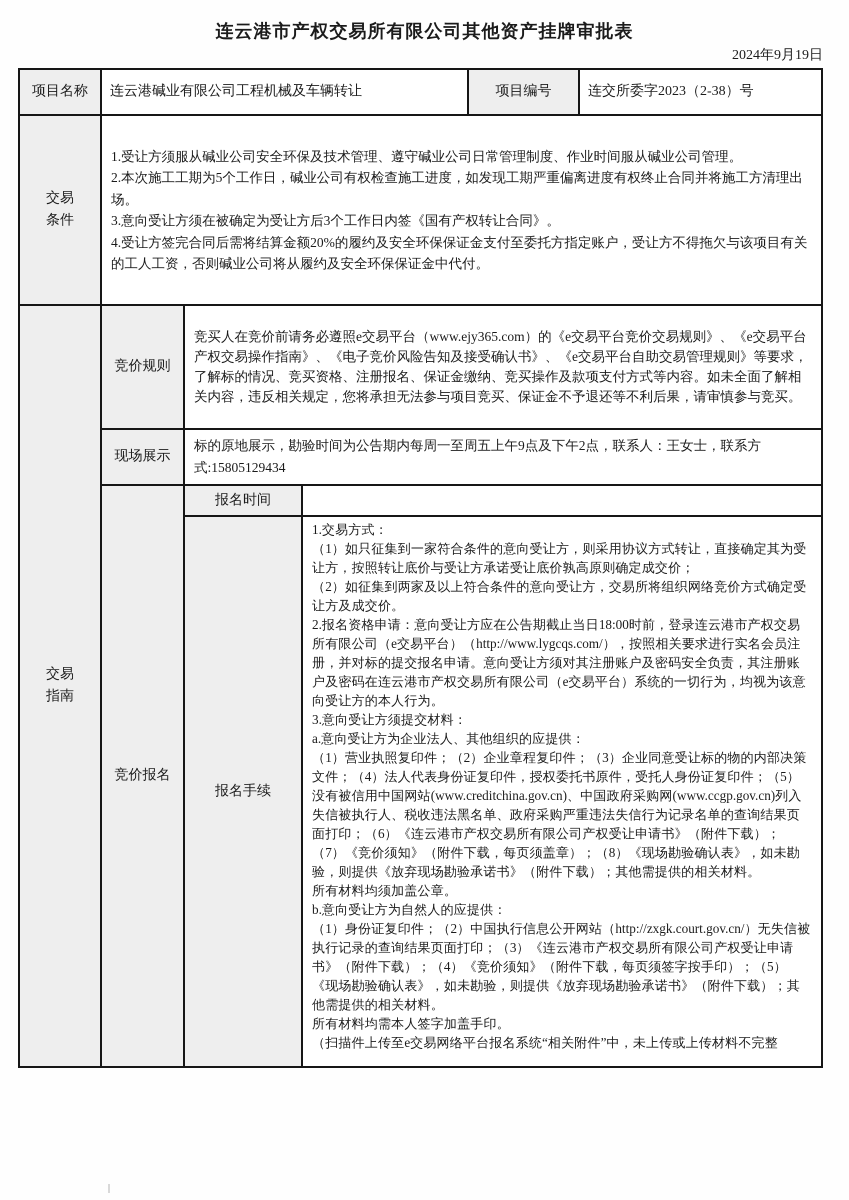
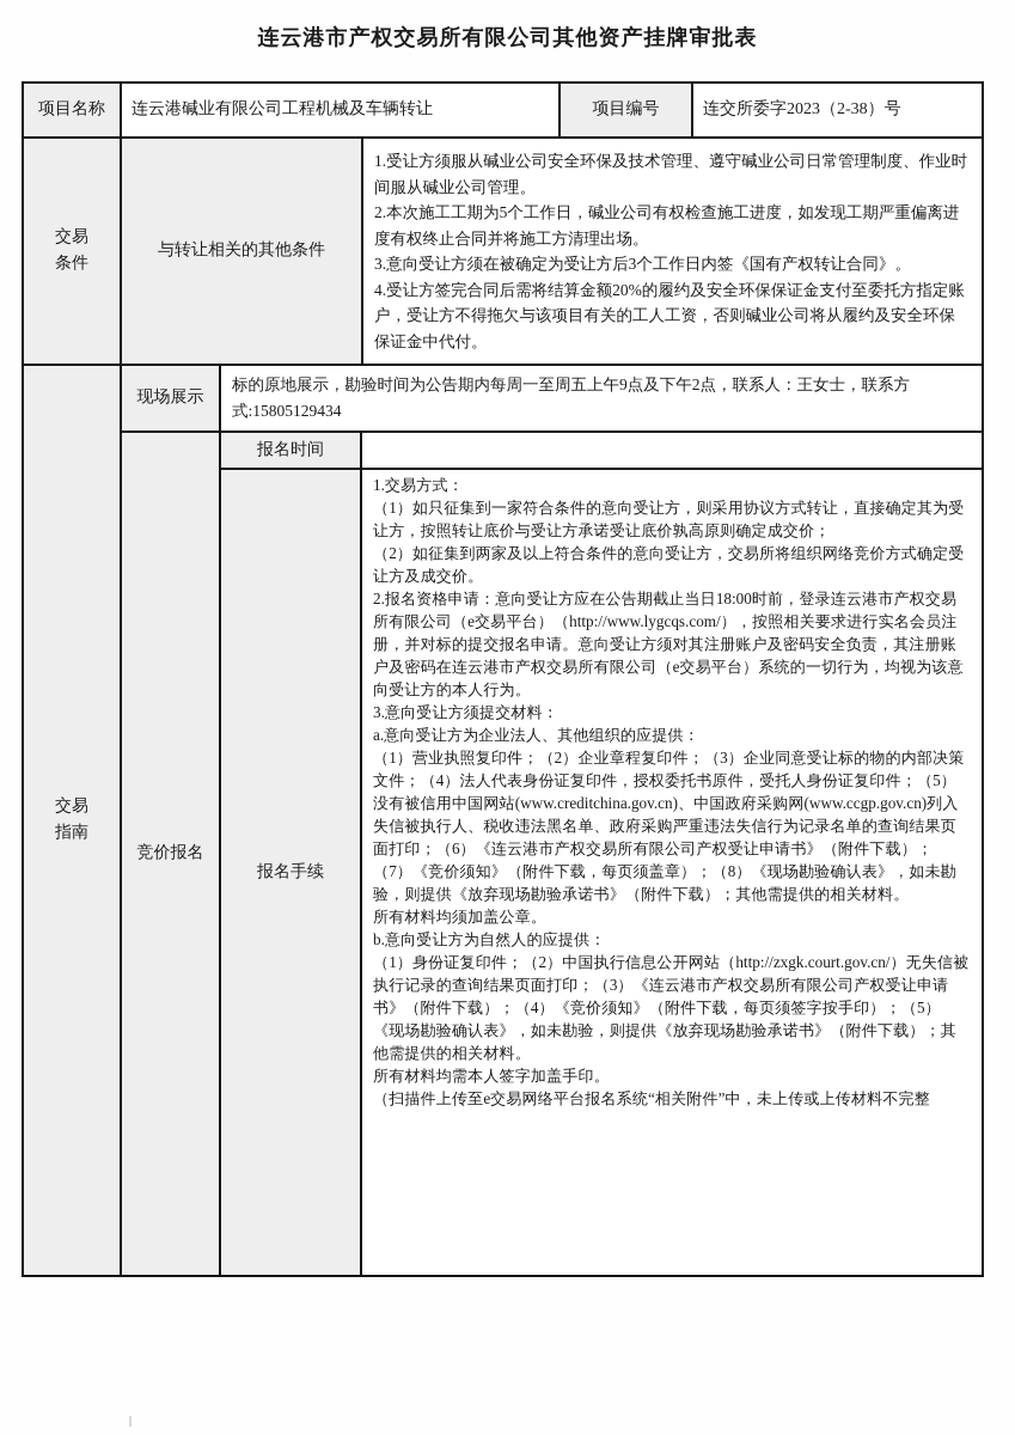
  连云港市产权交易所有限公司其他资产挂牌审批表
- 2024年9月19日
  项目名称
  连云港碱业有限公司工程机械及车辆转让
  项目编号
  连交所委字2023（2-38）号
  交易
  条件
+ 与转让相关的其他条件
  1.受让方须服从碱业公司安全环保及技术管理、遵守碱业公司日常管理制度、作业时间服从碱业公司管理。
  2.本次施工工期为5个工作日，碱业公司有权检查施工进度，如发现工期严重偏离进度有权终止合同并将施工方清理出场。
  3.意向受让方须在被确定为受让方后3个工作日内签《国有产权转让合同》。
  4.受让方签完合同后需将结算金额20%的履约及安全环保保证金支付至委托方指定账户，受让方不得拖欠与该项目有关的工人工资，否则碱业公司将从履约及安全环保保证金中代付。
  交易
  指南
- 竞价规则
- 竞买人在竞价前请务必遵照e交易平台（www.ejy365.com）的《e交易平台竞价交易规则》、《e交易平台产权交易操作指南》、《电子竞价风险告知及接受确认书》、《e交易平台自助交易管理规则》等要求，了解标的情况、竞买资格、注册报名、保证金缴纳、竞买操作及款项支付方式等内容。如未全面了解相关内容，违反相关规定，您将承担无法参与项目竞买、保证金不予退还等不利后果，请审慎参与竞买。
  现场展示
  标的原地展示，勘验时间为公告期内每周一至周五上午9点及下午2点，联系人：王女士，联系方式:15805129434
  竞价报名
  报名时间
  报名手续
  1.交易方式：
  （1）如只征集到一家符合条件的意向受让方，则采用协议方式转让，直接确定其为受让方，按照转让底价与受让方承诺受让底价孰高原则确定成交价；
  （2）如征集到两家及以上符合条件的意向受让方，交易所将组织网络竞价方式确定受让方及成交价。
  2.报名资格申请：意向受让方应在公告期截止当日18:00时前，登录连云港市产权交易所有限公司（e交易平台）（http://www.lygcqs.com/），按照相关要求进行实名会员注册，并对标的提交报名申请。意向受让方须对其注册账户及密码安全负责，其注册账户及密码在连云港市产权交易所有限公司（e交易平台）系统的一切行为，均视为该意向受让方的本人行为。
  3.意向受让方须提交材料：
  a.意向受让方为企业法人、其他组织的应提供：
  （1）营业执照复印件；（2）企业章程复印件；（3）企业同意受让标的物的内部决策文件；（4）法人代表身份证复印件，授权委托书原件，受托人身份证复印件；（5）没有被信用中国网站(www.creditchina.gov.cn)、中国政府采购网(www.ccgp.gov.cn)列入失信被执行人、税收违法黑名单、政府采购严重违法失信行为记录名单的查询结果页面打印；（6）《连云港市产权交易所有限公司产权受让申请书》（附件下载）；（7）《竞价须知》（附件下载，每页须盖章）；（8）《现场勘验确认表》，如未勘验，则提供《放弃现场勘验承诺书》（附件下载）；其他需提供的相关材料。
  所有材料均须加盖公章。
  b.意向受让方为自然人的应提供：
  （1）身份证复印件；（2）中国执行信息公开网站（http://zxgk.court.gov.cn/）无失信被执行记录的查询结果页面打印；（3）《连云港市产权交易所有限公司产权受让申请书》（附件下载）；（4）《竞价须知》（附件下载，每页须签字按手印）；（5）《现场勘验确认表》，如未勘验，则提供《放弃现场勘验承诺书》（附件下载）；其他需提供的相关材料。
  所有材料均需本人签字加盖手印。
  （扫描件上传至e交易网络平台报名系统“相关附件”中，未上传或上传材料不完整
